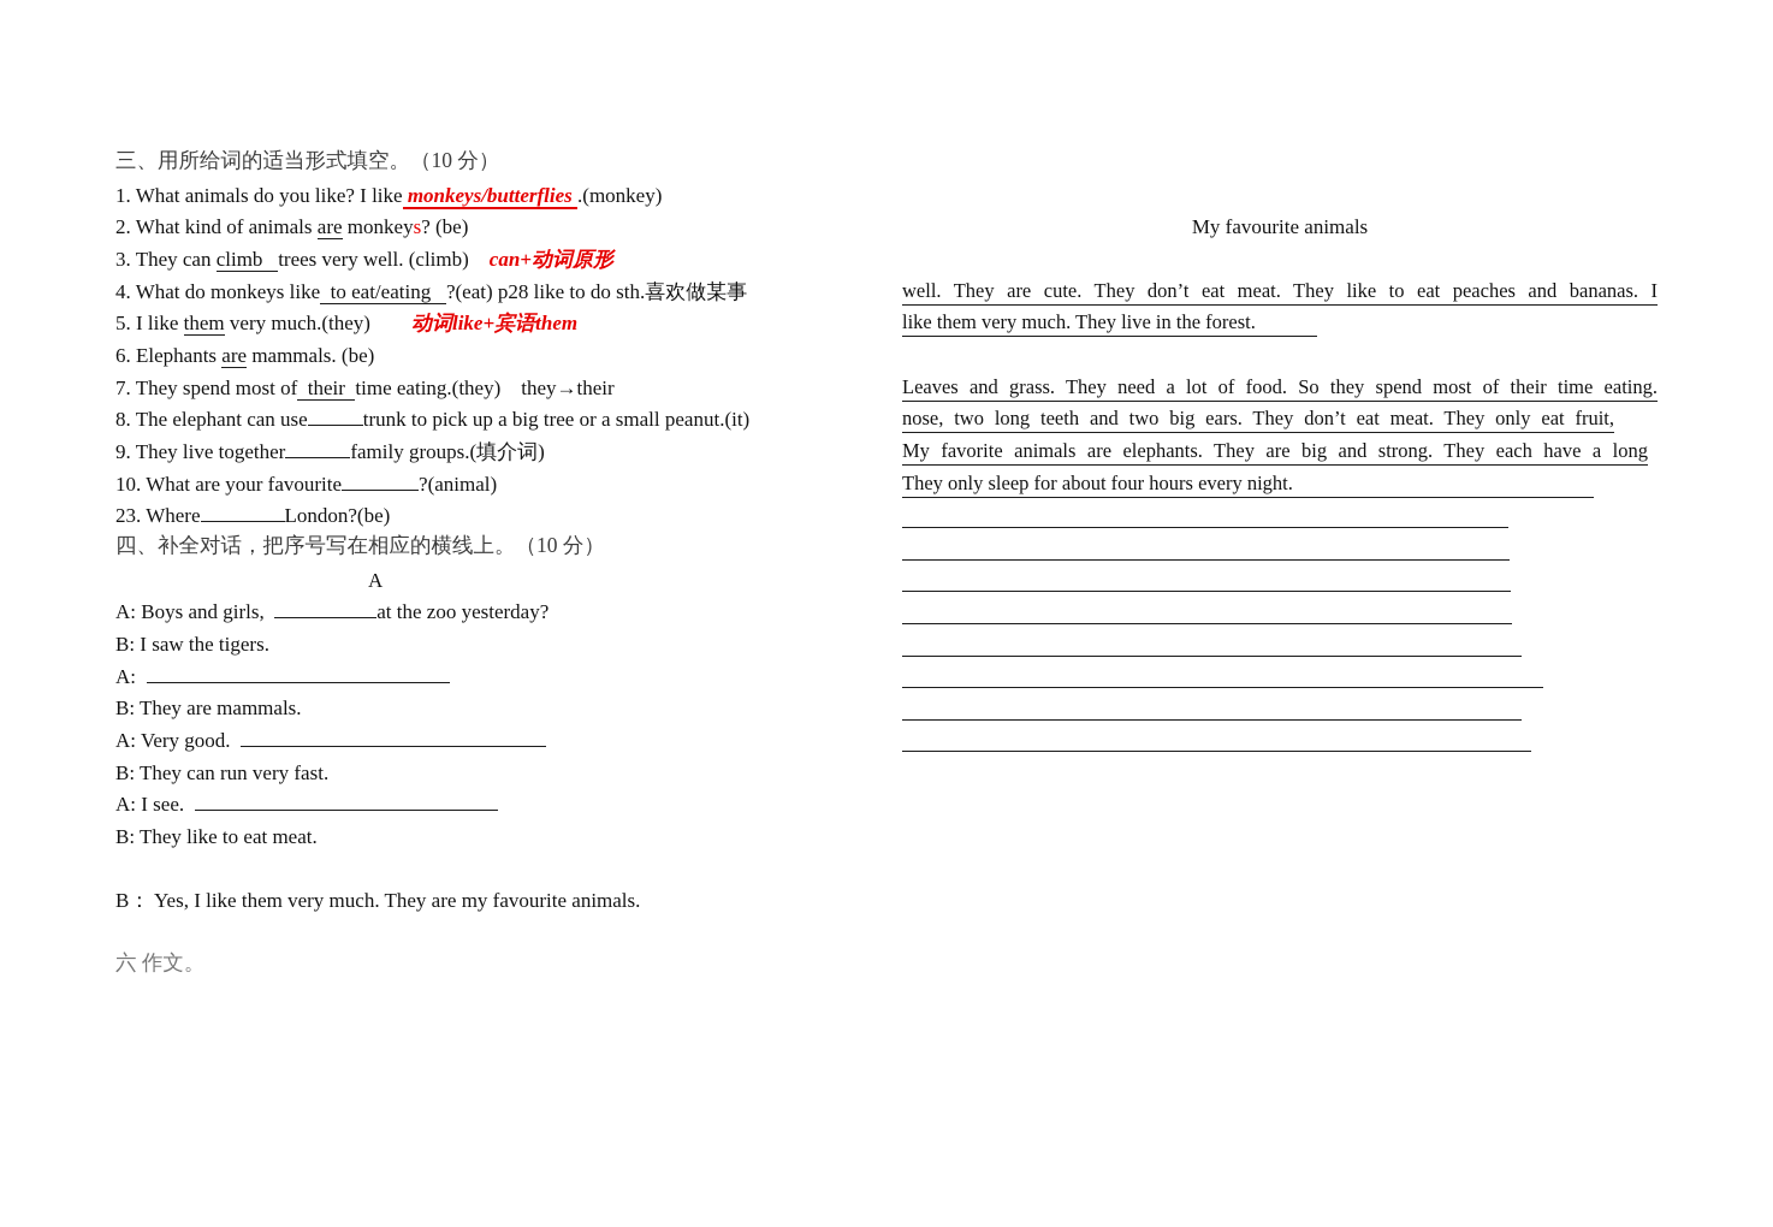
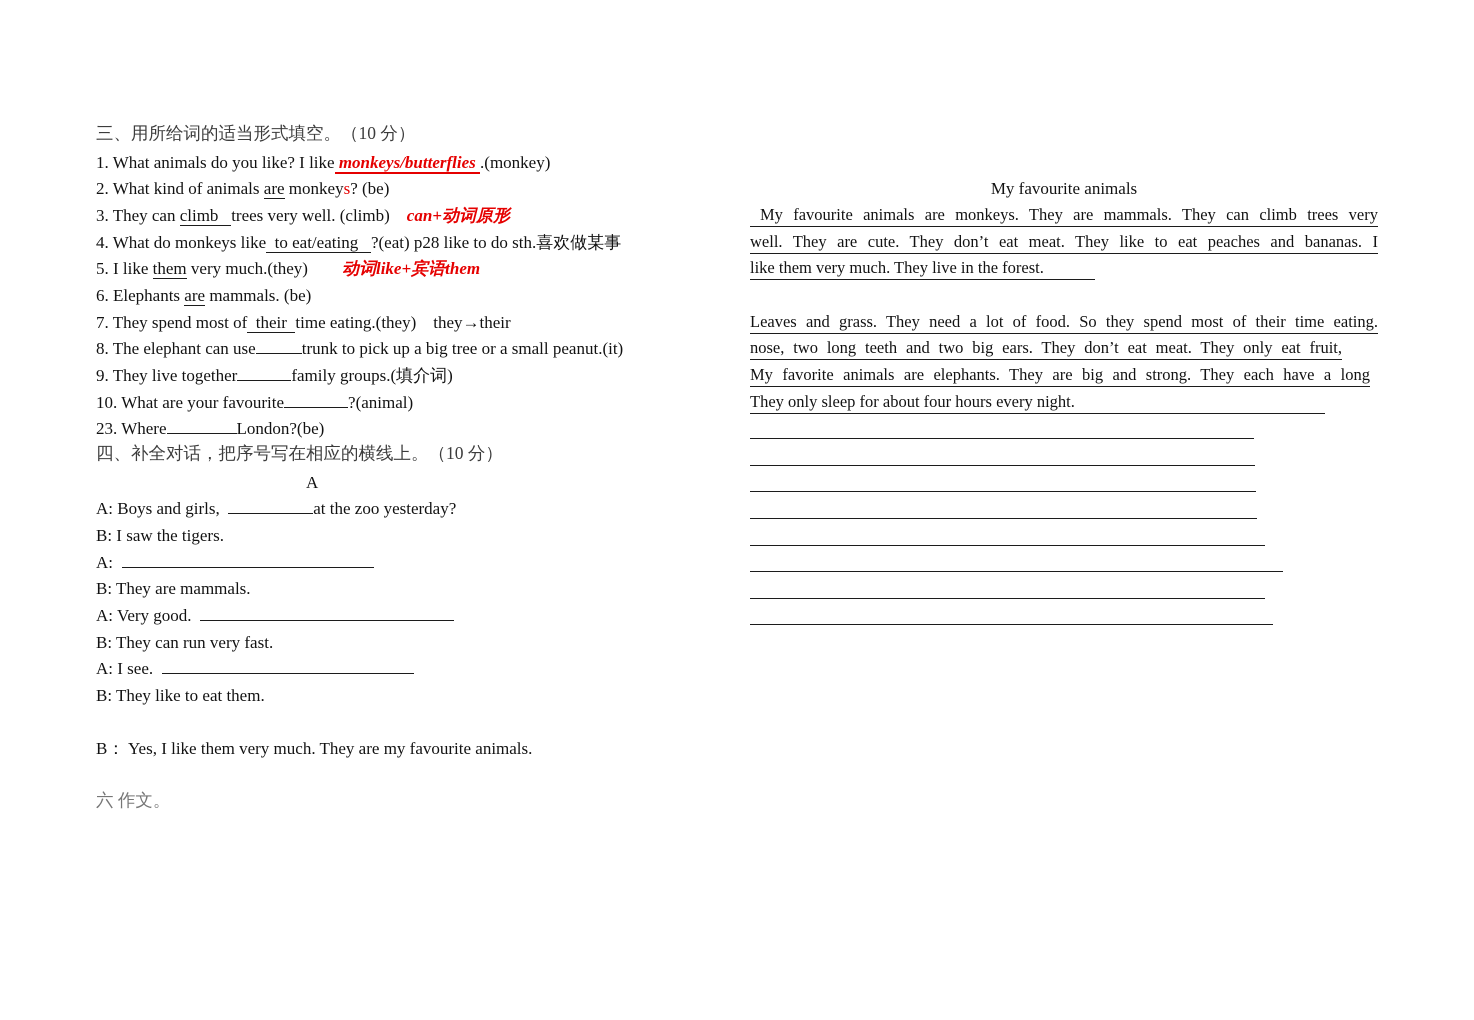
  三、用所给词的适当形式填空。（10 分）
  1. What animals do you like? I like monkeys/butterflies .(monkey)
  2. What kind of animals are monkeys? (be)
  3. They can climb trees very well. (climb) can+动词原形
  4. What do monkeys like to eat/eating ?(eat) p28 like to do sth.喜欢做某事
  5. I like them very much.(they) 动词like+宾语them
  6. Elephants are mammals. (be)
  7. They spend most of their time eating.(they) they→their
  8. The elephant can use trunk to pick up a big tree or a small peanut.(it)
  9. They live together family groups.(填介词)
  10. What are your favourite ?(animal)
  23. Where London?(be)
  四、补全对话，把序号写在相应的横线上。（10 分）
  A
  A: Boys and girls, at the zoo yesterday?
  B: I saw the tigers.
  A:
  B: They are mammals.
  A: Very good.
  B: They can run very fast.
  A: I see.
- B: They like to eat meat.
+ B: They like to eat them.
  B： Yes, I like them very much. They are my favourite animals.
  六 作文。
  My favourite animals
+ My favourite animals are monkeys. They are mammals. They can climb trees very
  well. They are cute. They don’t eat meat. They like to eat peaches and bananas. I
  like them very much. They live in the forest.
  Leaves and grass. They need a lot of food. So they spend most of their time eating.
  nose, two long teeth and two big ears. They don’t eat meat. They only eat fruit,
  My favorite animals are elephants. They are big and strong. They each have a long
  They only sleep for about four hours every night.
